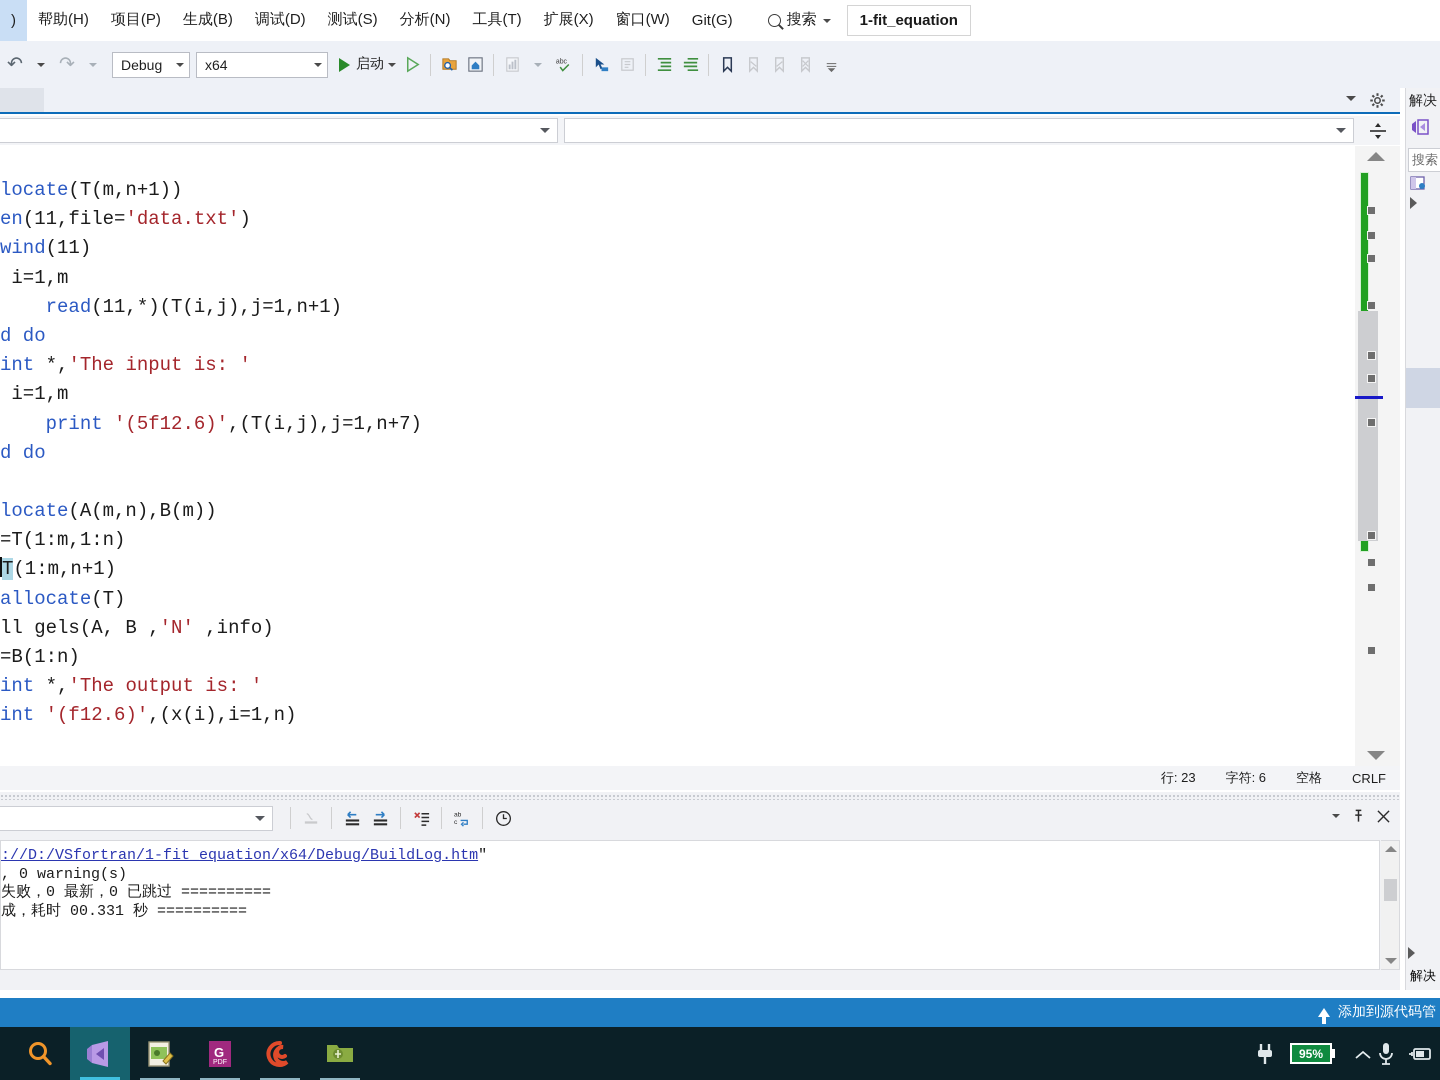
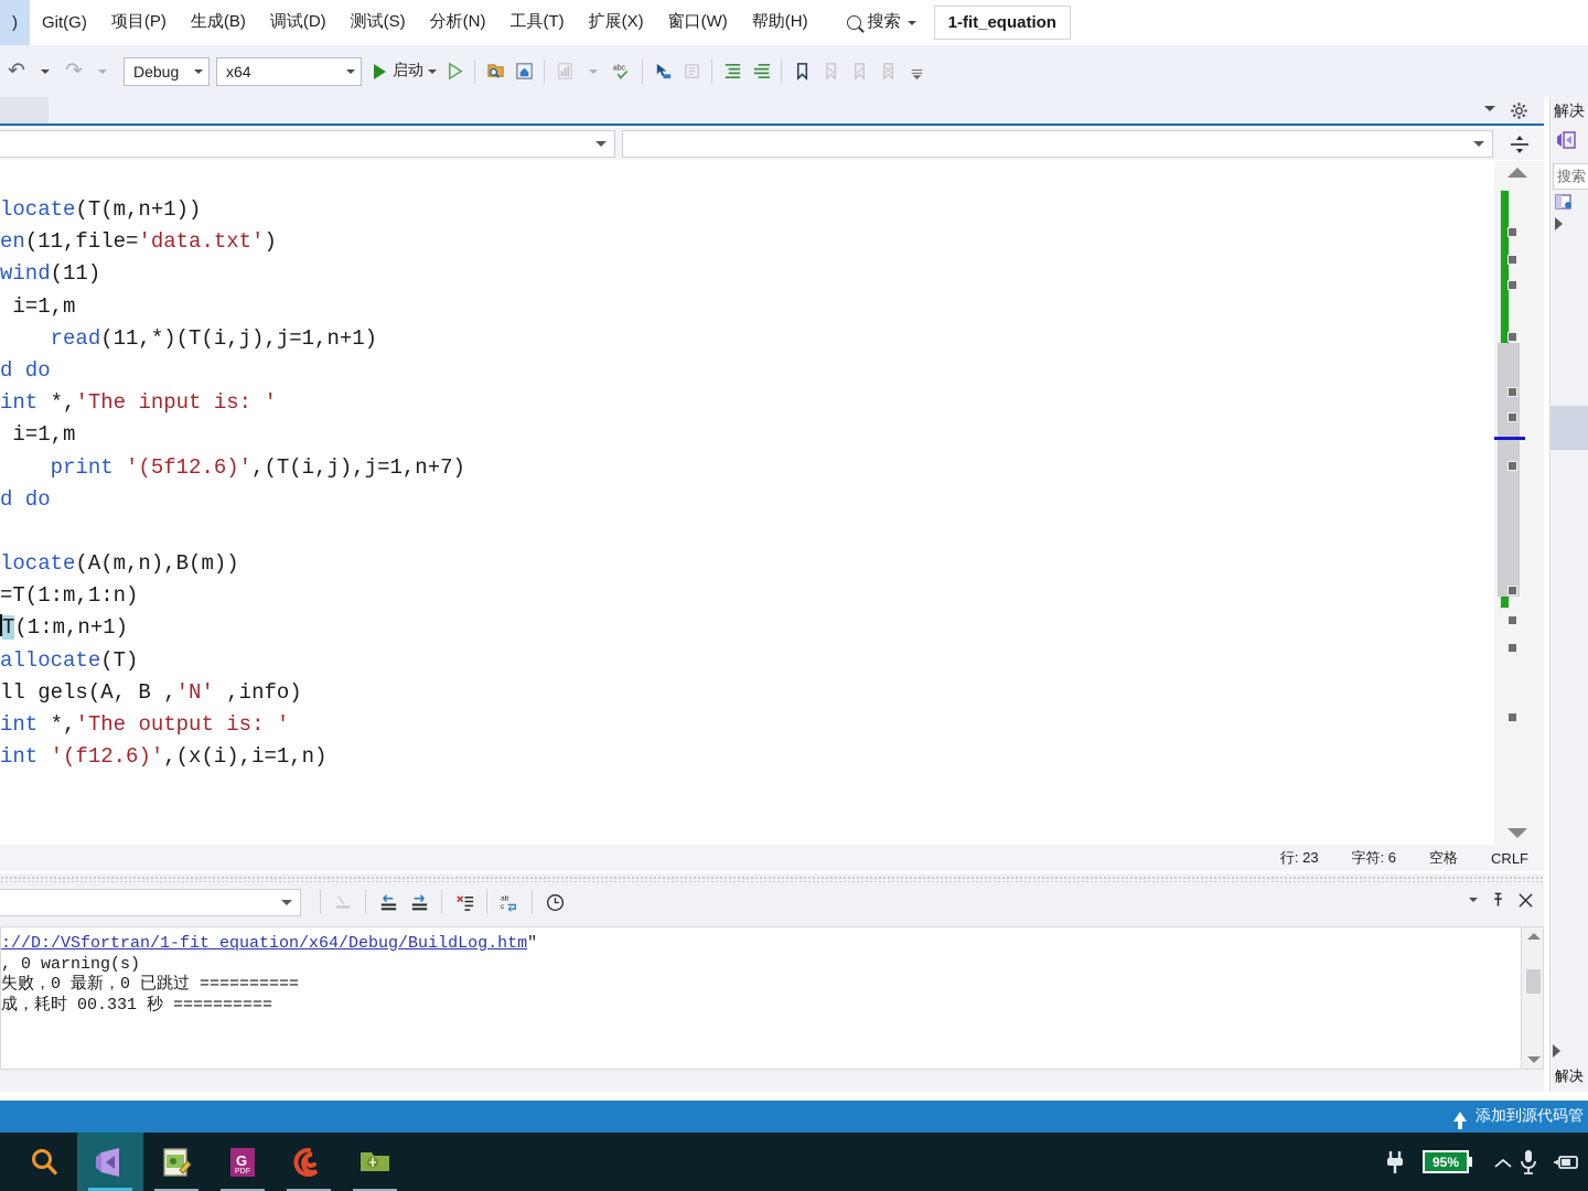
  )
- 帮助(H)
+ Git(G)
  项目(P)
  生成(B)
  调试(D)
  测试(S)
  分析(N)
  工具(T)
  扩展(X)
  窗口(W)
- Git(G)
+ 帮助(H)
  搜索
  1-fit_equation
  ↶
  ↷
  Debug
  x64
  启动
  locate(T(m,n+1))
  en(11,file='data.txt')
  wind(11)
  i=1,m
  read(11,*)(T(i,j),j=1,n+1)
  d do
  int *,'The input is: '
  i=1,m
  print '(5f12.6)',(T(i,j),j=1,n+7)
  d do
  locate(A(m,n),B(m))
  =T(1:m,1:n)
  T(1:m,n+1)
  allocate(T)
  ll gels(A, B ,'N' ,info)
- =B(1:n)
  int *,'The output is: '
  int '(f12.6)',(x(i),i=1,n)
  行: 23
  字符: 6
  空格
  CRLF
  ://D:/VSfortran/1-fit_equation/x64/Debug/BuildLog.htm"
  , 0 warning(s)
  失败，0 最新，0 已跳过 ==========
  成，耗时 00.331 秒 ==========
  解决
  搜索
  解决
  添加到源代码管
  G
  95%
